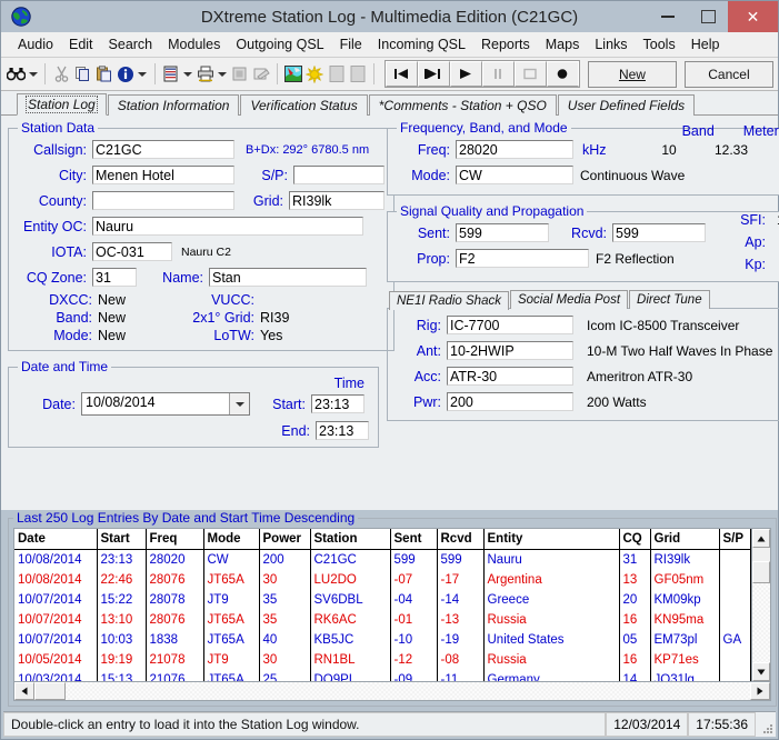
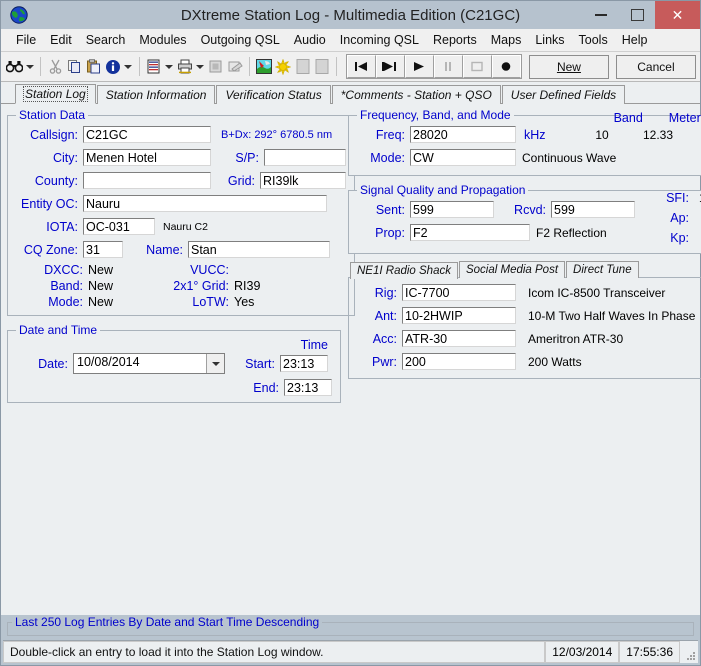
  DXtreme Station Log - Multimedia Edition (C21GC)
  ✕
- Audio
+ File
  Edit
  Search
  Modules
  Outgoing QSL
- File
+ Audio
  Incoming QSL
  Reports
  Maps
  Links
  Tools
  Help
  New
  Cancel
  Station Log
  Station Information
  Verification Status
  *Comments - Station + QSO
  User Defined Fields
  Station Data
  Callsign:
  C21GC
  B+Dx: 292° 6780.5 nm
  City:
  Menen Hotel
  S/P:
  County:
  Grid:
  RI39lk
  Entity OC:
  Nauru
  IOTA:
  OC-031
  Nauru C2
  CQ Zone:
  31
  Name:
  Stan
  DXCC:
  New
  VUCC:
  Band:
  New
  2x1° Grid:
  RI39
  Mode:
  New
  LoTW:
  Yes
  Date and Time
  Time
  Date:
  10/08/2014
  Start:
  23:13
  End:
  23:13
  Frequency, Band, and Mode
  Band
  Meter
  Freq:
  28020
  kHz
  10
  12.33
  Mode:
  CW
  Continuous Wave
  Signal Quality and Propagation
  Sent:
  599
  Rcvd:
  599
  Prop:
  F2
  F2 Reflection
  SFI:
  Ap:
  Kp:
  NE1I Radio Shack
  Social Media Post
  Direct Tune
  Rig:
  IC-7700
  Icom IC-8500 Transceiver
  Ant:
  10-2HWIP
  10-M Two Half Waves In Phase
  Acc:
  ATR-30
  Ameritron ATR-30
  Pwr:
  200
  200 Watts
  Last 250 Log Entries By Date and Start Time Descending
- Date	Start	Freq	Mode	Power	Station	Sent	Rcvd	Entity	CQ	Grid	S/P
- 10/08/2014	23:13	28020	CW	200	C21GC	599	599	Nauru	31	RI39lk
- 10/08/2014	22:46	28076	JT65A	30	LU2DO	-07	-17	Argentina	13	GF05nm
- 10/07/2014	15:22	28078	JT9	35	SV6DBL	-04	-14	Greece	20	KM09kp
- 10/07/2014	13:10	28076	JT65A	35	RK6AC	-01	-13	Russia	16	KN95ma
- 10/07/2014	10:03	1838	JT65A	40	KB5JC	-10	-19	United States	05	EM73pl	GA
- 10/05/2014	19:19	21078	JT9	30	RN1BL	-12	-08	Russia	16	KP71es
- 10/03/2014	15:13	21076	JT65A	25	DO9PL	-09	-11	Germany	14	JO31lg
  Double-click an entry to load it into the Station Log window.
  12/03/2014
  17:55:36
